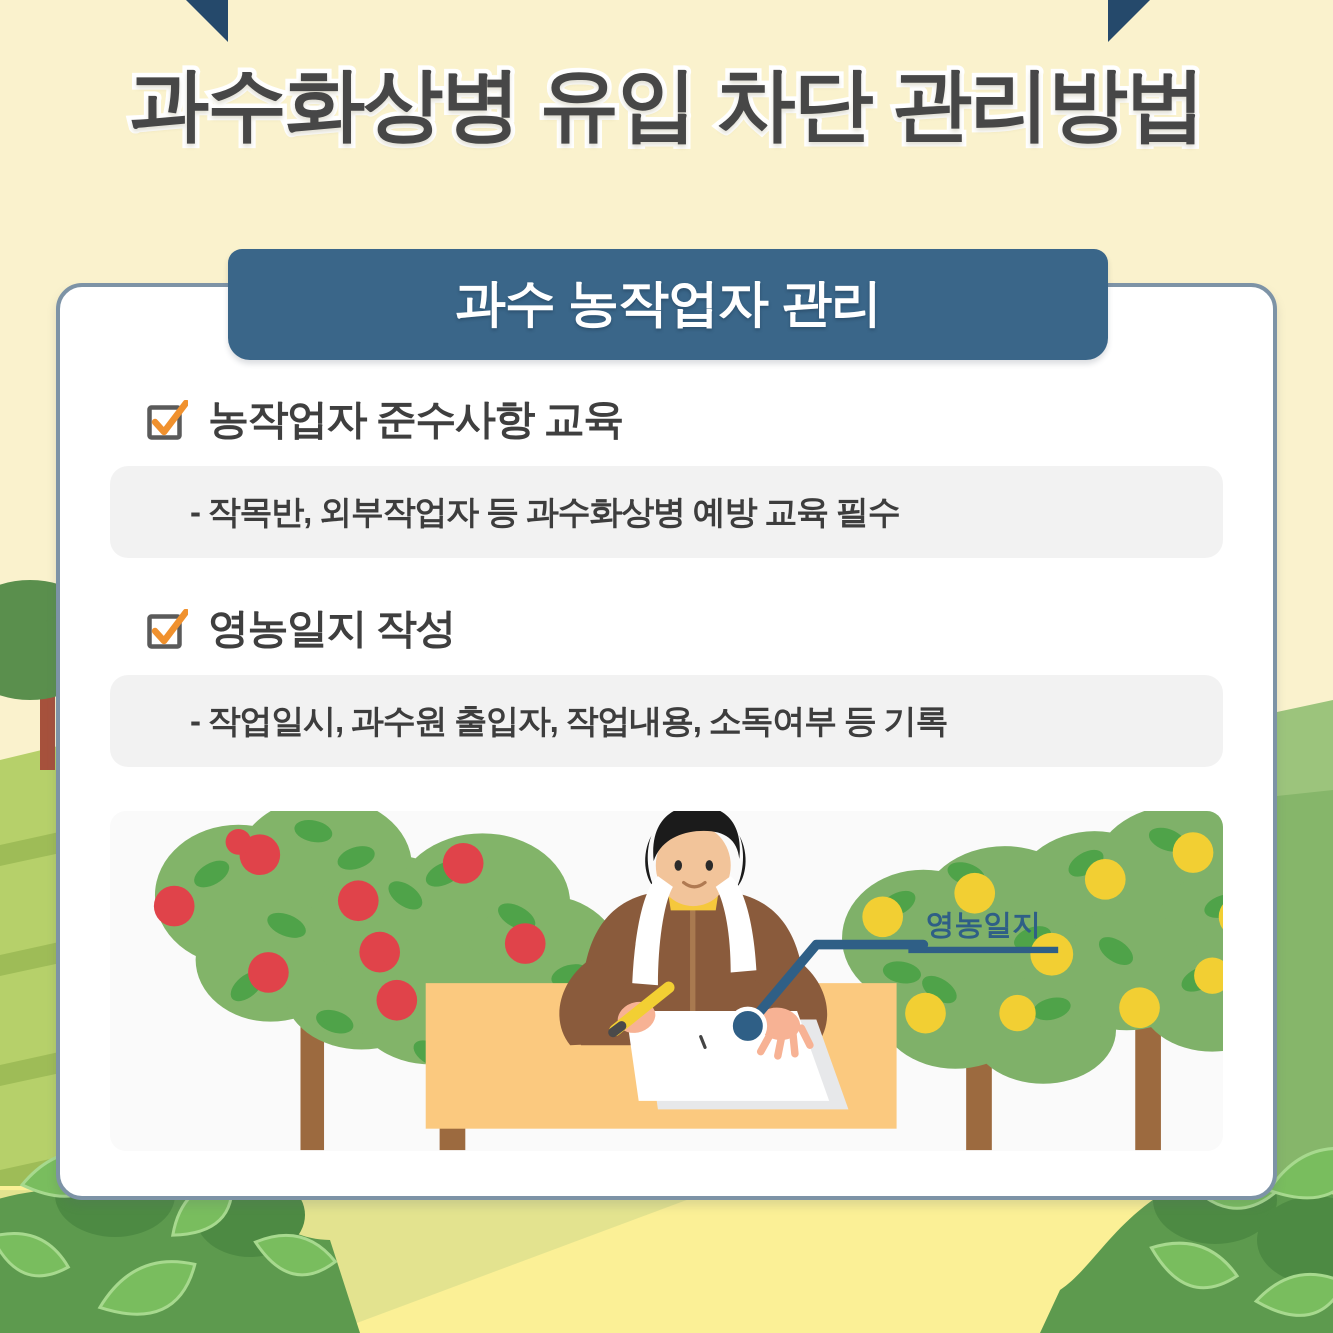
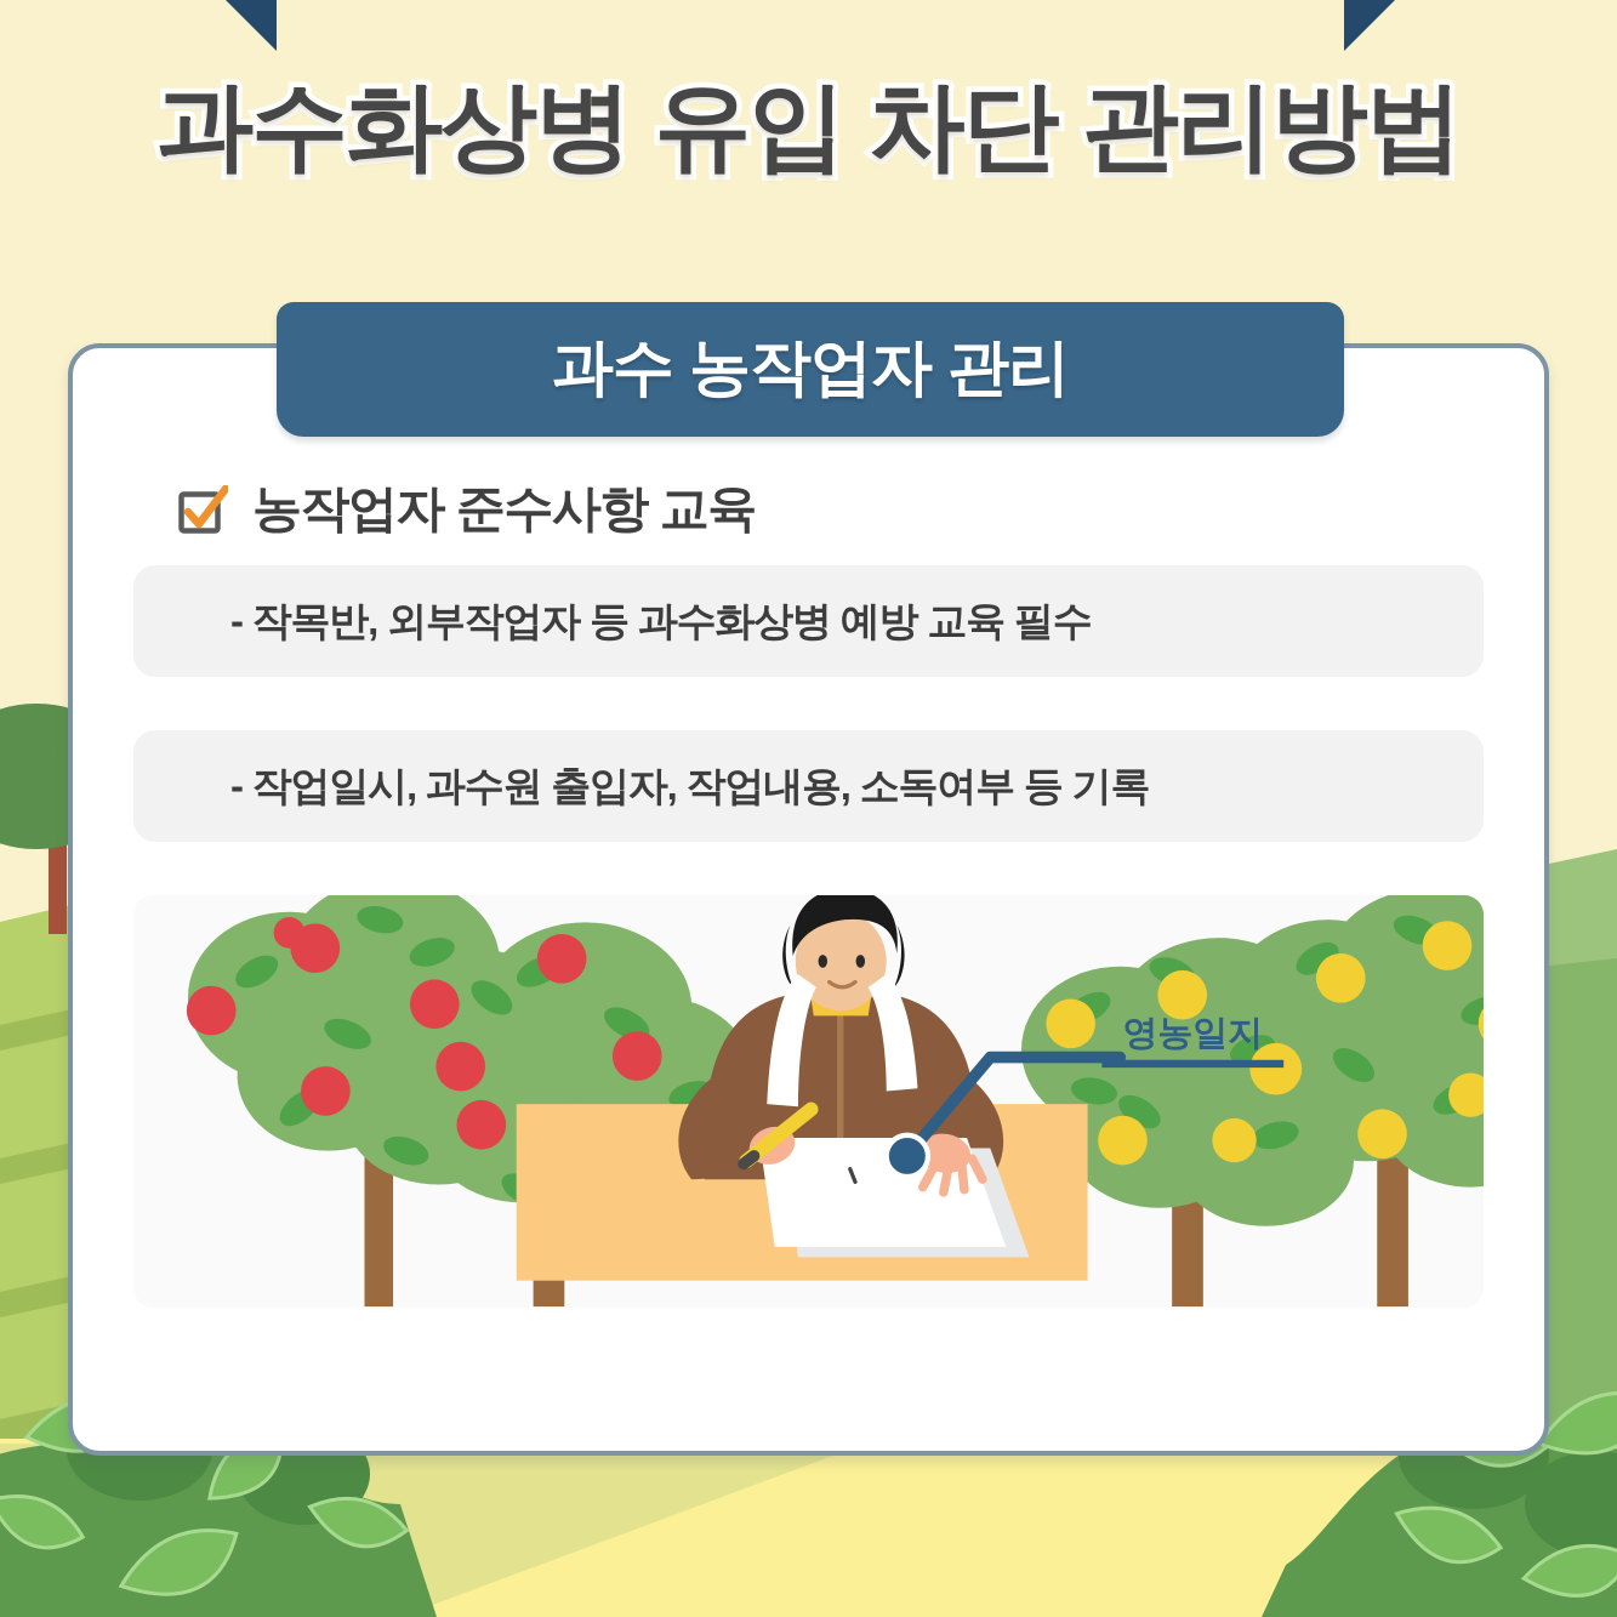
  과수화상병 유입 차단 관리방법
  과수 농작업자 관리
  농작업자 준수사항 교육
  - 작목반, 외부작업자 등 과수화상병 예방 교육 필수
- 영농일지 작성
  - 작업일시, 과수원 출입자, 작업내용, 소독여부 등 기록
  영농일지
